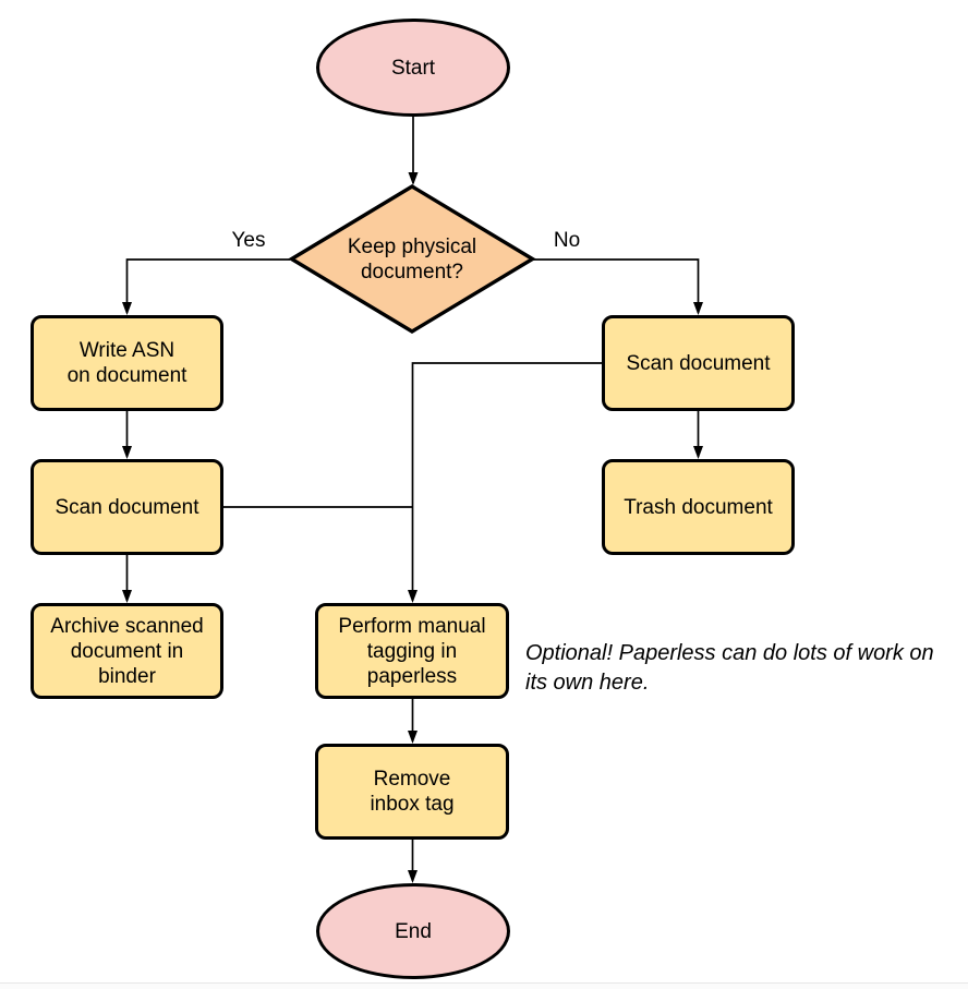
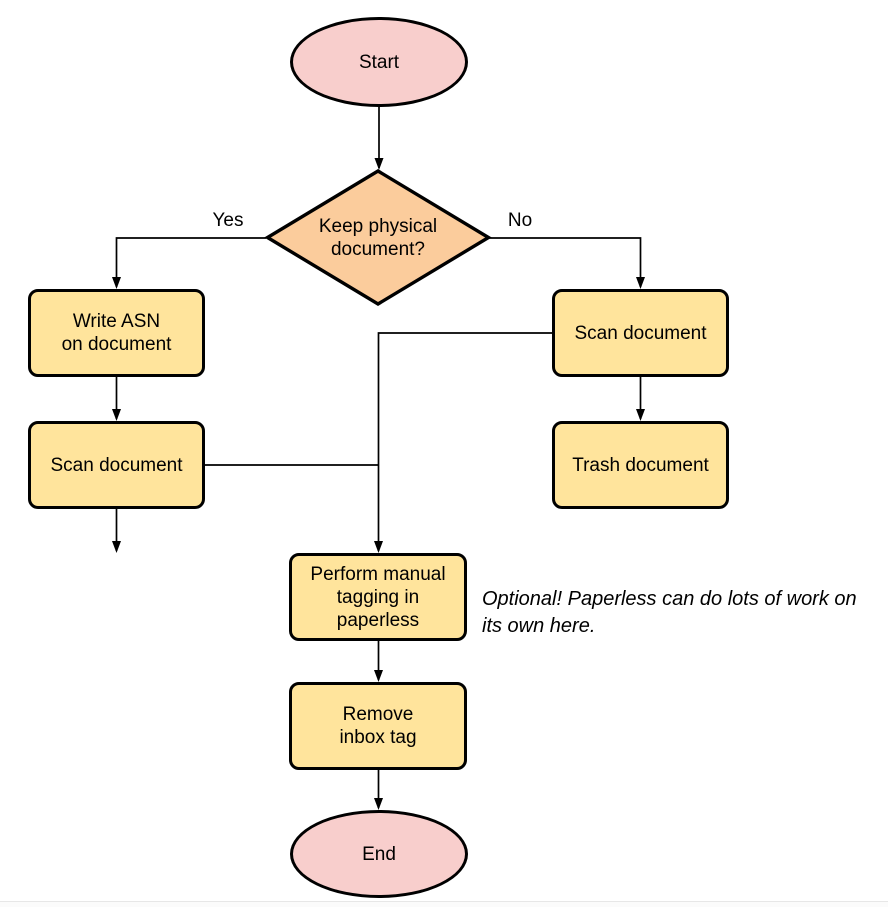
  Start
  Keep physical
  document?
  Yes
  No
  Write ASN
  on document
  Scan document
  Scan document
  Trash document
- Archive scanned
- document in
- binder
  Perform manual
  tagging in
  paperless
  Optional! Paperless can do lots of work on
  its own here.
  Remove
  inbox tag
  End
